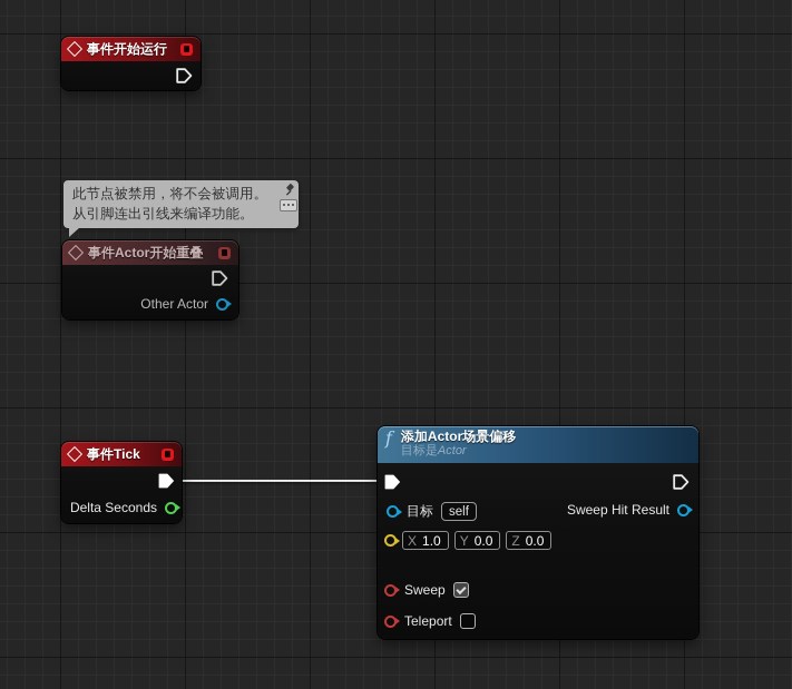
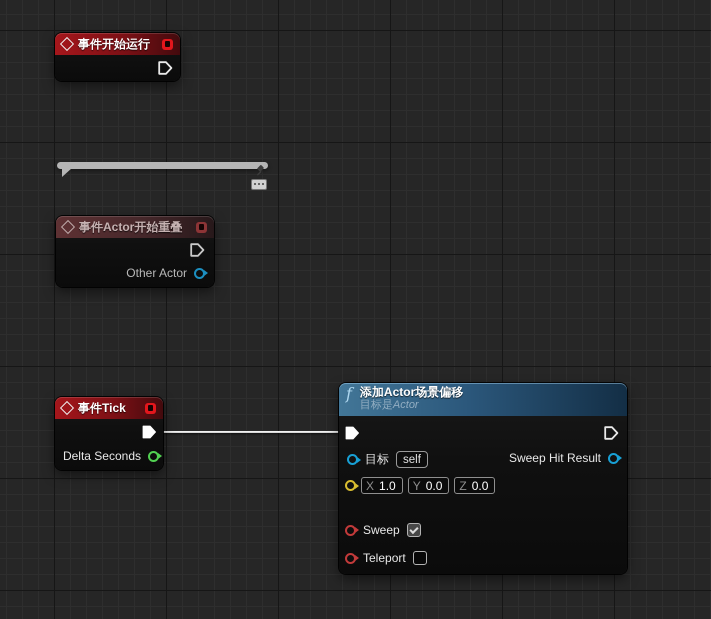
  事件开始运行
- 此节点被禁用，将不会被调用。
- 从引脚连出引线来编译功能。
  事件Actor开始重叠
  Other Actor
  事件Tick
  Delta Seconds
  f
  添加Actor场景偏移
  目标是Actor
  目标
  self
  Sweep Hit Result
  X
  1.0
  Y
  0.0
  Z
  0.0
  Sweep
  Teleport
